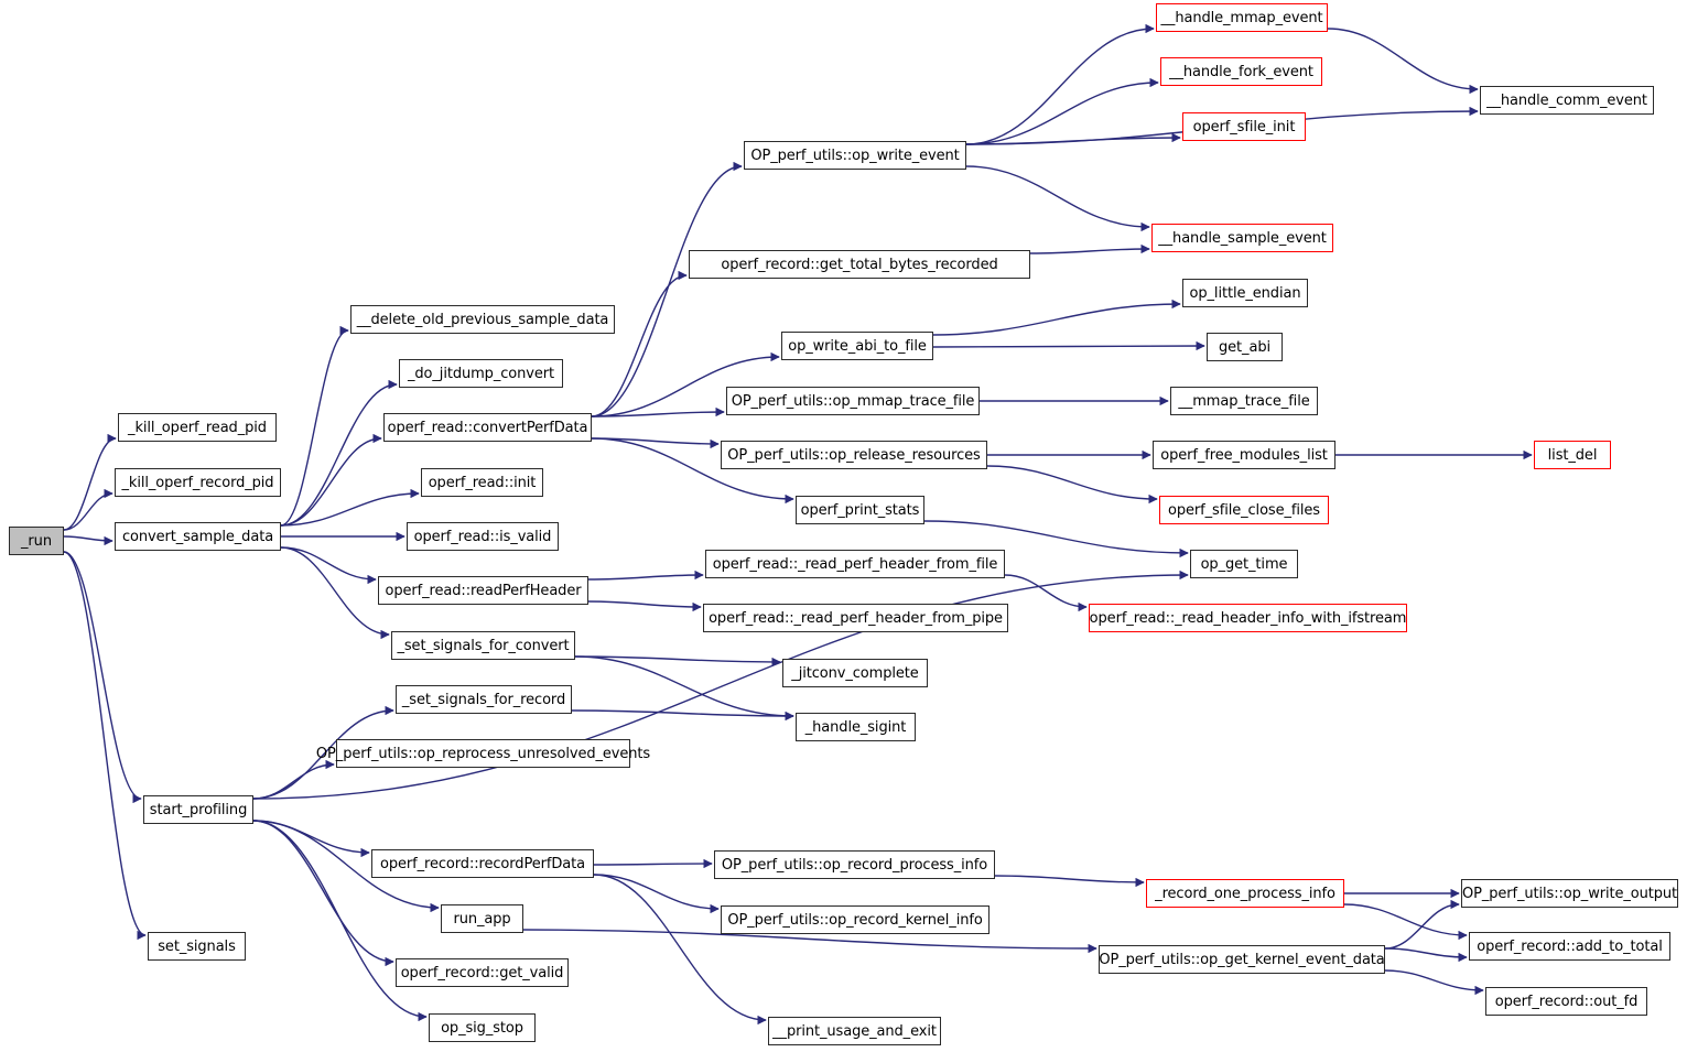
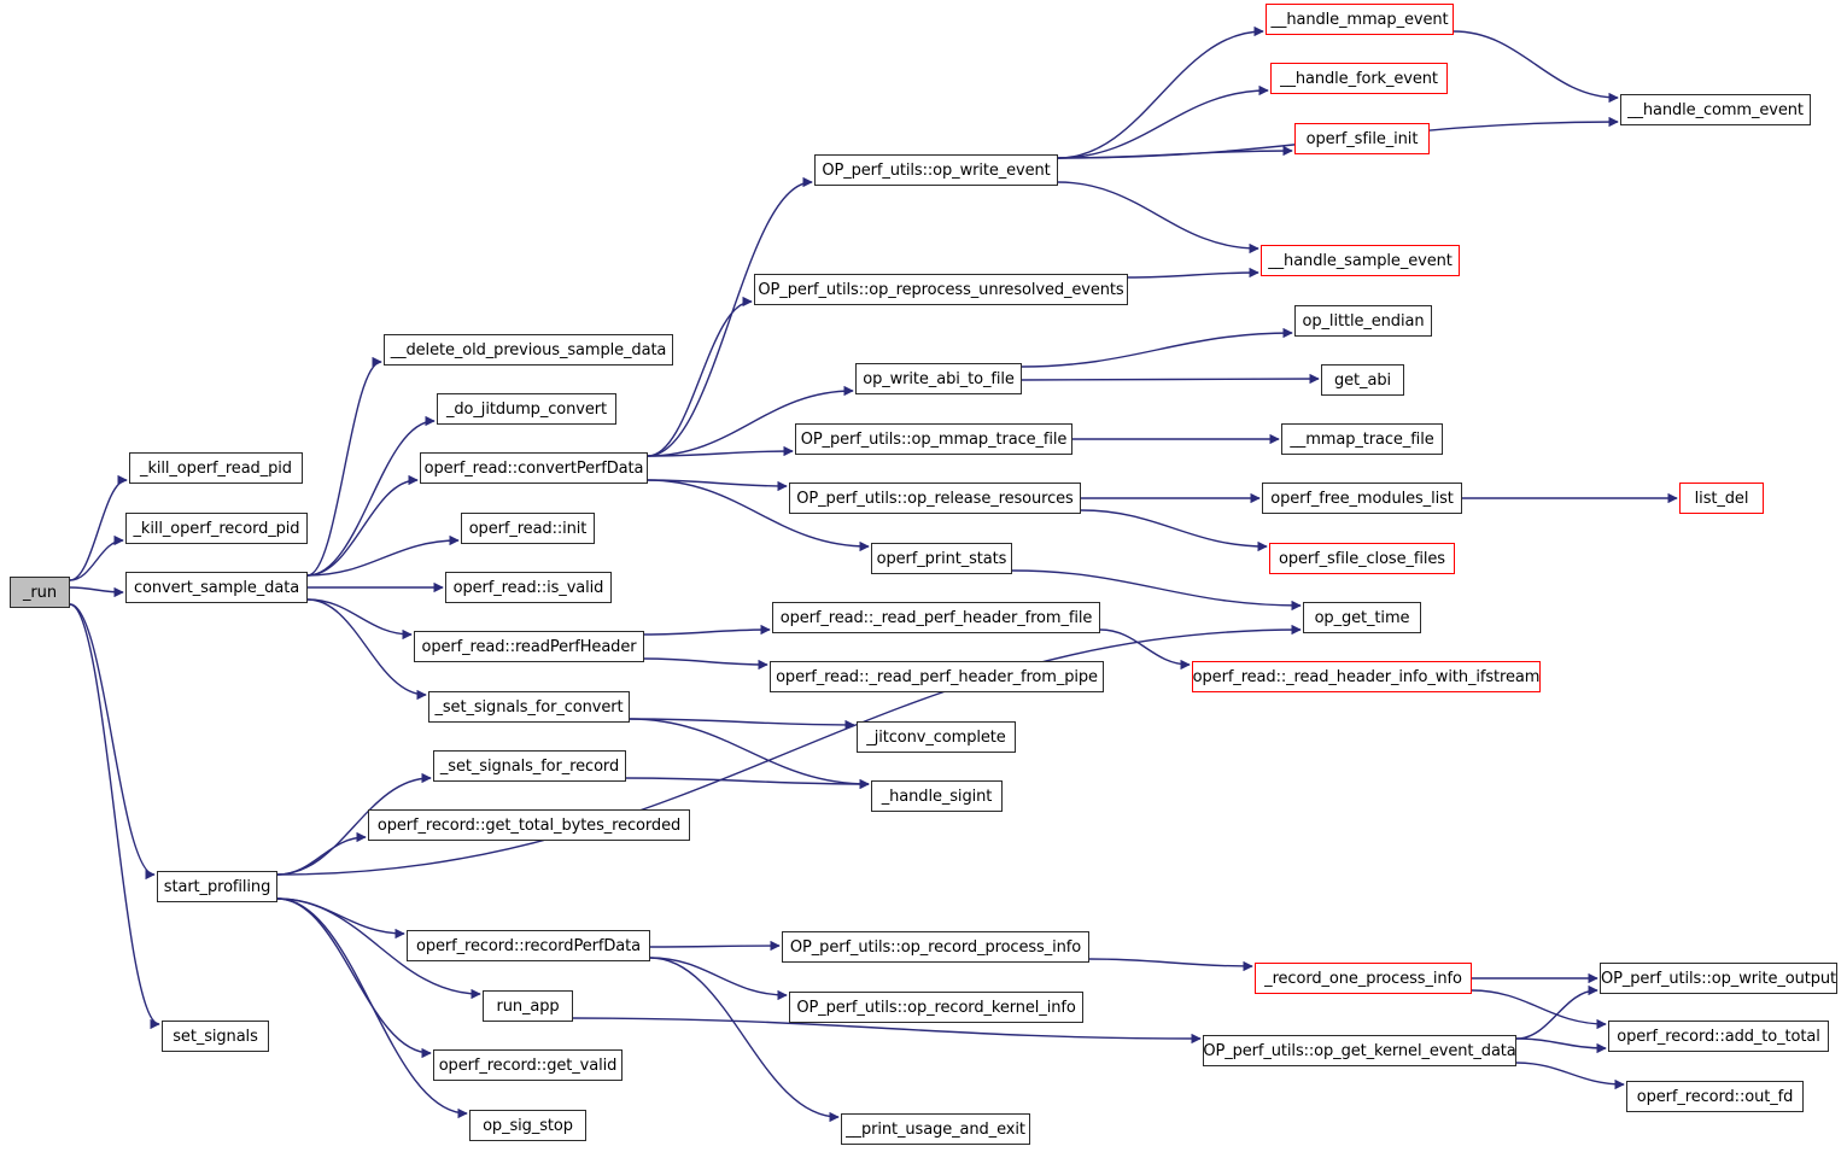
  _run
  _kill_operf_read_pid
  _kill_operf_record_pid
  convert_sample_data
  start_profiling
  set_signals
  __delete_old_previous_sample_data
  _do_jitdump_convert
  operf_read::convertPerfData
  operf_read::init
  operf_read::is_valid
  operf_read::readPerfHeader
  _set_signals_for_convert
  _set_signals_for_record
- OP_perf_utils::op_reprocess_unresolved_events
+ operf_record::get_total_bytes_recorded
  operf_record::recordPerfData
  run_app
  operf_record::get_valid
  op_sig_stop
  OP_perf_utils::op_write_event
- operf_record::get_total_bytes_recorded
+ OP_perf_utils::op_reprocess_unresolved_events
  op_write_abi_to_file
  OP_perf_utils::op_mmap_trace_file
  OP_perf_utils::op_release_resources
  operf_print_stats
  operf_read::_read_perf_header_from_file
  operf_read::_read_perf_header_from_pipe
  _jitconv_complete
  _handle_sigint
  OP_perf_utils::op_record_process_info
  OP_perf_utils::op_record_kernel_info
  __print_usage_and_exit
  __handle_mmap_event
  __handle_fork_event
  operf_sfile_init
  __handle_comm_event
  __handle_sample_event
  op_little_endian
  get_abi
  __mmap_trace_file
  operf_free_modules_list
  list_del
  operf_sfile_close_files
  op_get_time
  operf_read::_read_header_info_with_ifstream
  _record_one_process_info
  OP_perf_utils::op_get_kernel_event_data
  OP_perf_utils::op_write_output
  operf_record::add_to_total
  operf_record::out_fd
